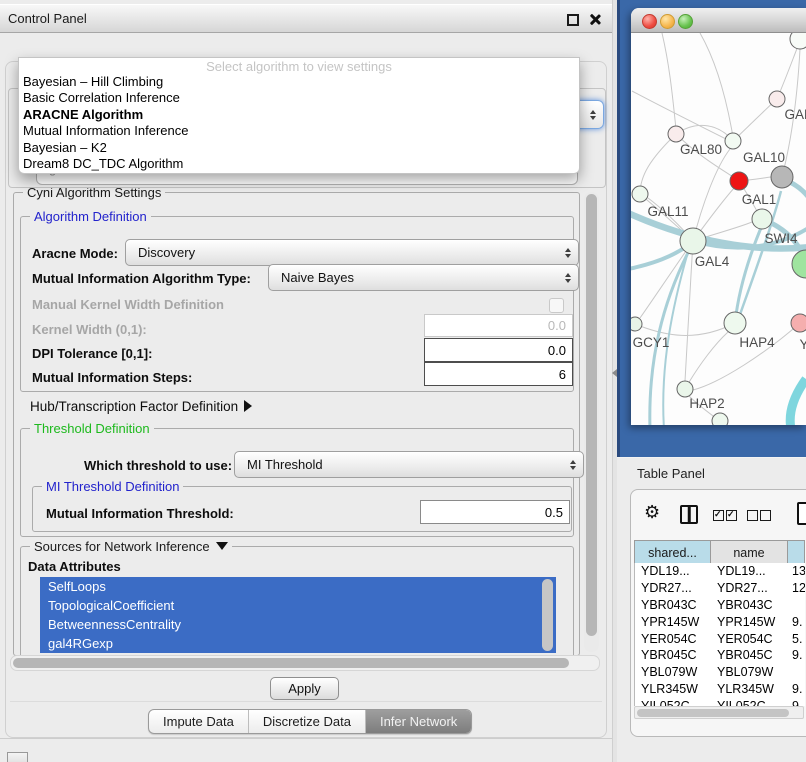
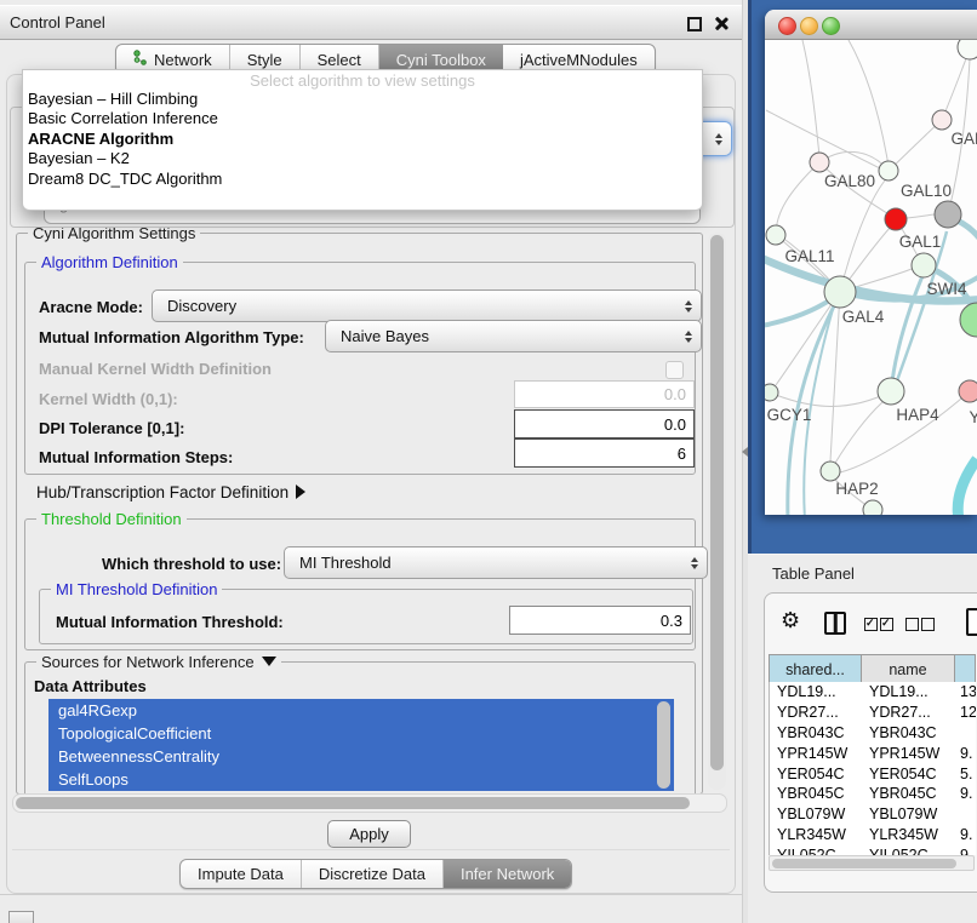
  Control Panel
+ Network
+ Style
+ Select
+ Cyni Toolbox
+ jActiveMNodules
  Select algorithm to view settings
  Bayesian – Hill Climbing
  Basic Correlation Inference
  ARACNE Algorithm
- Mutual Information Inference
  Bayesian – K2
  Dream8 DC_TDC Algorithm
  Cyni Algorithm Settings
  Algorithm Definition
  Aracne Mode:
  Discovery
  Mutual Information Algorithm Type:
  Naive Bayes
  Manual Kernel Width Definition
  Kernel Width (0,1):
  0.0
  DPI Tolerance [0,1]:
  0.0
  Mutual Information Steps:
  6
  Hub/Transcription Factor Definition
  Threshold Definition
  Which threshold to use:
  MI Threshold
  MI Threshold Definition
  Mutual Information Threshold:
- 0.5
+ 0.3
  Sources for Network Inference
  Data Attributes
- SelfLoops
+ gal4RGexp
  TopologicalCoefficient
  BetweennessCentrality
- gal4RGexp
+ SelfLoops
  Apply
  Impute Data
  Discretize Data
  Infer Network
  GAL80
  GAL10
  GAL11
  GAL1
  SWI4
  GAL4
  GCY1
  HAP4
  Y
  HAP2
  Table Panel
  ⚙
  shared...
  name
  YDL19...
  YDL19...
  13
  YDR27...
  YDR27...
  12
  YBR043C
  YBR043C
  YPR145W
  YPR145W
  9.
  YER054C
  YER054C
  5.
  YBR045C
  YBR045C
  9.
  YBL079W
  YBL079W
  YLR345W
  YLR345W
  9.
